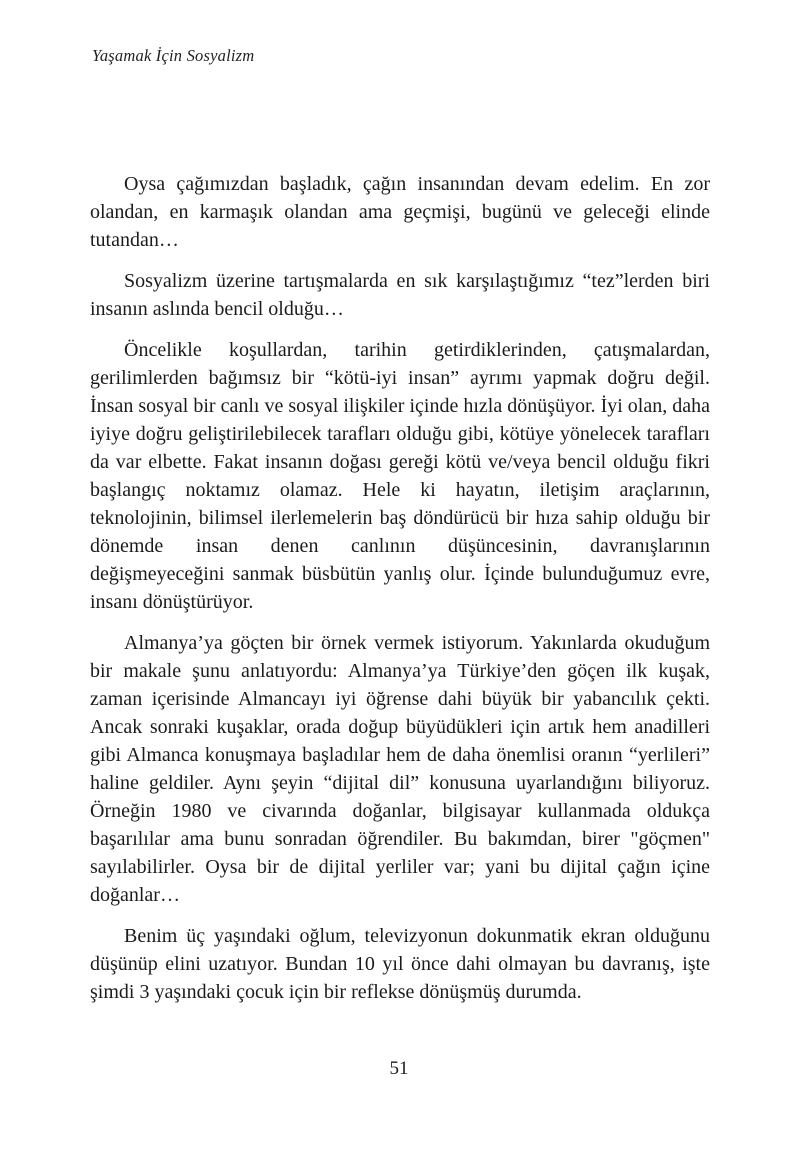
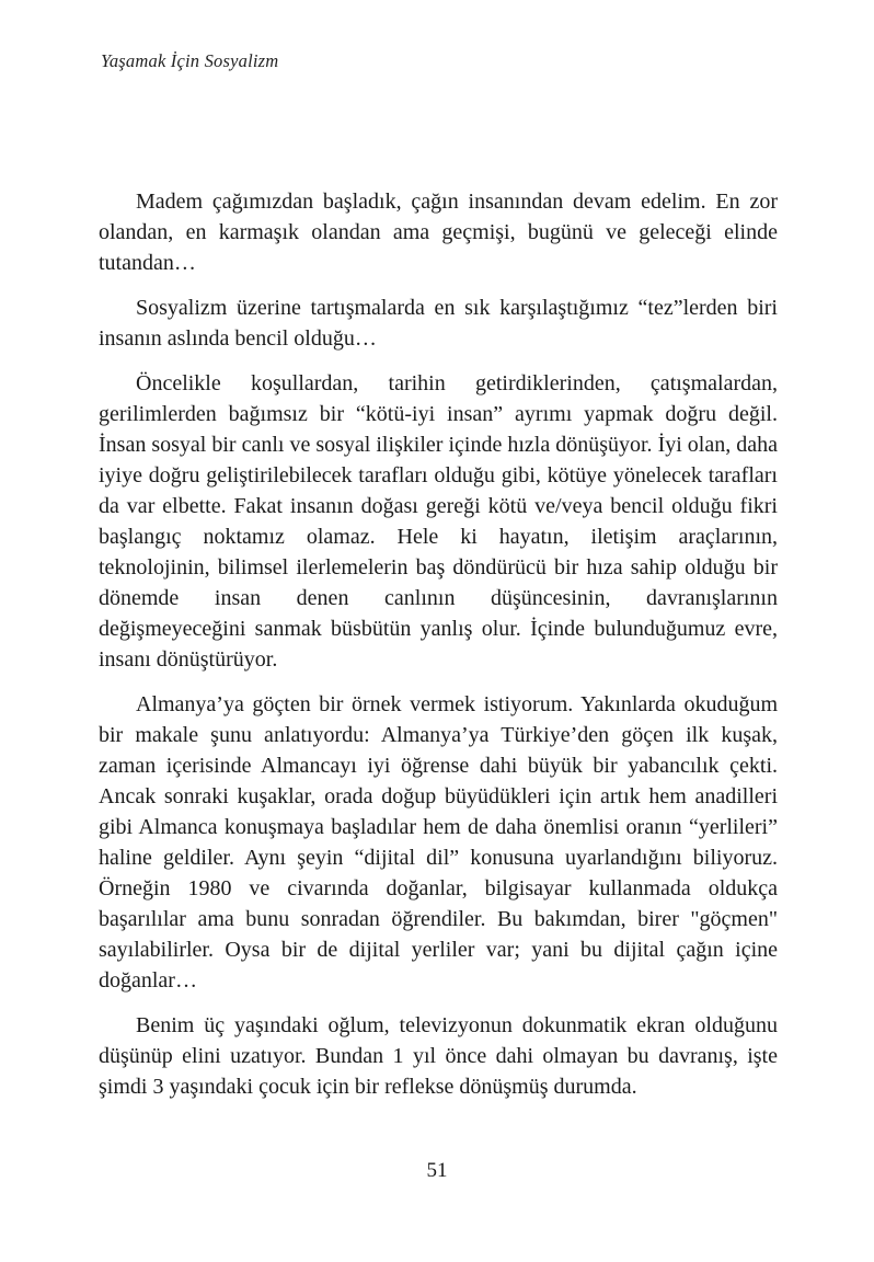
  Yaşamak İçin Sosyalizm
- Oysa çağımızdan başladık, çağın insanından devam edelim. En zor olandan, en karmaşık olandan ama geçmişi, bugünü ve geleceği elinde tutandan…
+ Madem çağımızdan başladık, çağın insanından devam edelim. En zor olandan, en karmaşık olandan ama geçmişi, bugünü ve geleceği elinde tutandan…
  Sosyalizm üzerine tartışmalarda en sık karşılaştığımız “tez”lerden biri insanın aslında bencil olduğu…
  Öncelikle koşullardan, tarihin getirdiklerinden, çatışmalardan, gerilimlerden bağımsız bir “kötü-iyi insan” ayrımı yapmak doğru değil. İnsan sosyal bir canlı ve sosyal ilişkiler içinde hızla dönüşüyor. İyi olan, daha iyiye doğru geliştirilebilecek tarafları olduğu gibi, kötüye yönelecek tarafları da var elbette. Fakat insanın doğası gereği kötü ve/veya bencil olduğu fikri başlangıç noktamız olamaz. Hele ki hayatın, iletişim araçlarının, teknolojinin, bilimsel ilerlemelerin baş döndürücü bir hıza sahip olduğu bir dönemde insan denen canlının düşüncesinin, davranışlarının değişmeyeceğini sanmak büsbütün yanlış olur. İçinde bulunduğumuz evre, insanı dönüştürüyor.
  Almanya’ya göçten bir örnek vermek istiyorum. Yakınlarda okuduğum bir makale şunu anlatıyordu: Almanya’ya Türkiye’den göçen ilk kuşak, zaman içerisinde Almancayı iyi öğrense dahi büyük bir yabancılık çekti. Ancak sonraki kuşaklar, orada doğup büyüdükleri için artık hem anadilleri gibi Almanca konuşmaya başladılar hem de daha önemlisi oranın “yerlileri” haline geldiler. Aynı şeyin “dijital dil” konusuna uyarlandığını biliyoruz. Örneğin 1980 ve civarında doğanlar, bilgisayar kullanmada oldukça başarılılar ama bunu sonradan öğrendiler. Bu bakımdan, birer "göçmen" sayılabilirler. Oysa bir de dijital yerliler var; yani bu dijital çağın içine doğanlar…
- Benim üç yaşındaki oğlum, televizyonun dokunmatik ekran olduğunu düşünüp elini uzatıyor. Bundan 10 yıl önce dahi olmayan bu davranış, işte şimdi 3 yaşındaki çocuk için bir reflekse dönüşmüş durumda.
+ Benim üç yaşındaki oğlum, televizyonun dokunmatik ekran olduğunu düşünüp elini uzatıyor. Bundan 1 yıl önce dahi olmayan bu davranış, işte şimdi 3 yaşındaki çocuk için bir reflekse dönüşmüş durumda.
  51
